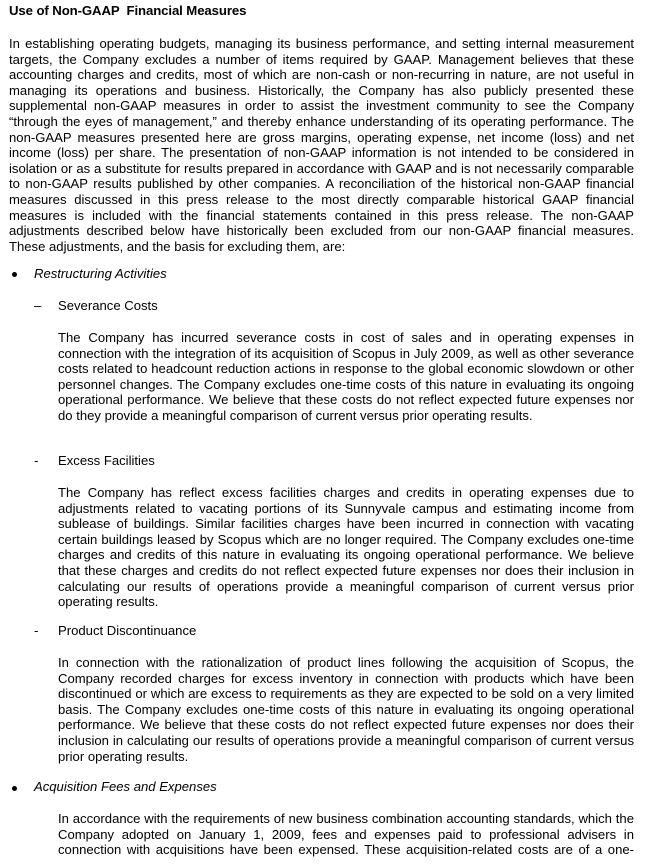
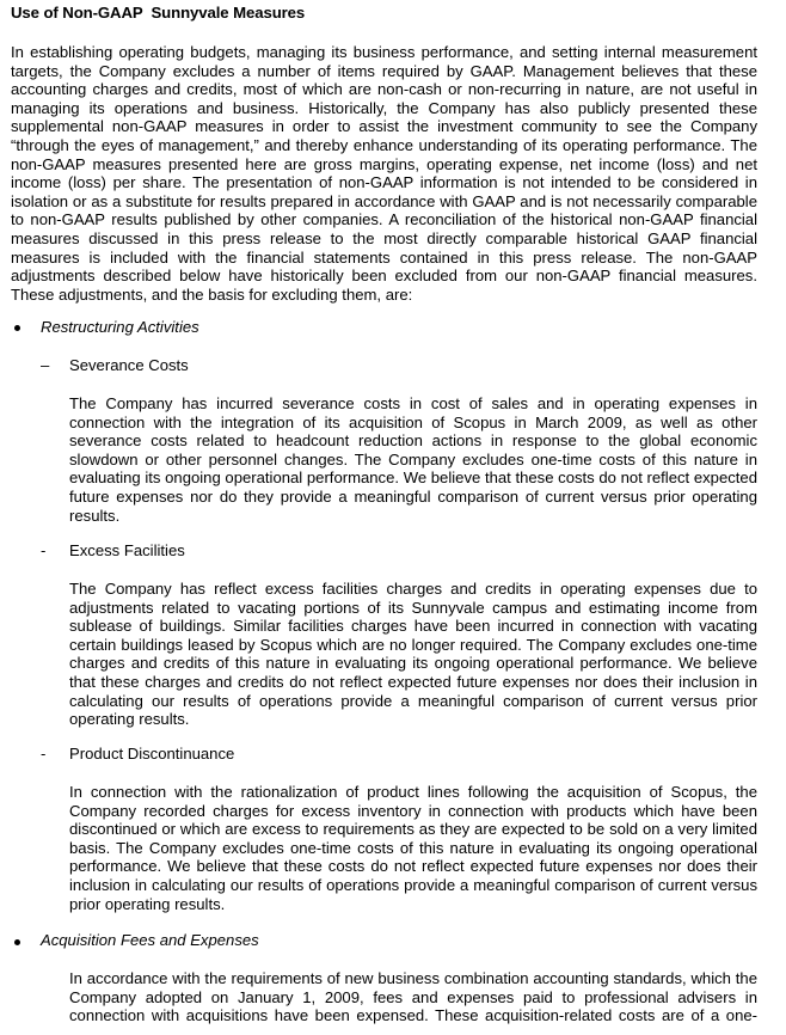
- Use of Non-GAAP Financial Measures
+ Use of Non-GAAP Sunnyvale Measures
  In establishing operating budgets, managing its business performance, and setting internal measurement targets, the Company excludes a number of items required by GAAP. Management believes that these accounting charges and credits, most of which are non-cash or non-recurring in nature, are not useful in managing its operations and business. Historically, the Company has also publicly presented these supplemental non-GAAP measures in order to assist the investment community to see the Company “through the eyes of management,” and thereby enhance understanding of its operating performance. The non-GAAP measures presented here are gross margins, operating expense, net income (loss) and net income (loss) per share. The presentation of non-GAAP information is not intended to be considered in isolation or as a substitute for results prepared in accordance with GAAP and is not necessarily comparable to non-GAAP results published by other companies. A reconciliation of the historical non-GAAP financial measures discussed in this press release to the most directly comparable historical GAAP financial measures is included with the financial statements contained in this press release. The non-GAAP adjustments described below have historically been excluded from our non-GAAP financial measures. These adjustments, and the basis for excluding them, are:
  Restructuring Activities
  –
  Severance Costs
- The Company has incurred severance costs in cost of sales and in operating expenses in connection with the integration of its acquisition of Scopus in July 2009, as well as other severance costs related to headcount reduction actions in response to the global economic slowdown or other personnel changes. The Company excludes one-time costs of this nature in evaluating its ongoing operational performance. We believe that these costs do not reflect expected future expenses nor do they provide a meaningful comparison of current versus prior operating results.
+ The Company has incurred severance costs in cost of sales and in operating expenses in connection with the integration of its acquisition of Scopus in March 2009, as well as other severance costs related to headcount reduction actions in response to the global economic slowdown or other personnel changes. The Company excludes one-time costs of this nature in evaluating its ongoing operational performance. We believe that these costs do not reflect expected future expenses nor do they provide a meaningful comparison of current versus prior operating results.
  -
  Excess Facilities
  The Company has reflect excess facilities charges and credits in operating expenses due to adjustments related to vacating portions of its Sunnyvale campus and estimating income from sublease of buildings. Similar facilities charges have been incurred in connection with vacating certain buildings leased by Scopus which are no longer required. The Company excludes one-time charges and credits of this nature in evaluating its ongoing operational performance. We believe that these charges and credits do not reflect expected future expenses nor does their inclusion in calculating our results of operations provide a meaningful comparison of current versus prior operating results.
  -
  Product Discontinuance
  In connection with the rationalization of product lines following the acquisition of Scopus, the Company recorded charges for excess inventory in connection with products which have been discontinued or which are excess to requirements as they are expected to be sold on a very limited basis. The Company excludes one-time costs of this nature in evaluating its ongoing operational performance. We believe that these costs do not reflect expected future expenses nor does their inclusion in calculating our results of operations provide a meaningful comparison of current versus prior operating results.
  Acquisition Fees and Expenses
  In accordance with the requirements of new business combination accounting standards, which the Company adopted on January 1, 2009, fees and expenses paid to professional advisers in connection with acquisitions have been expensed. These acquisition-related costs are of a one-
